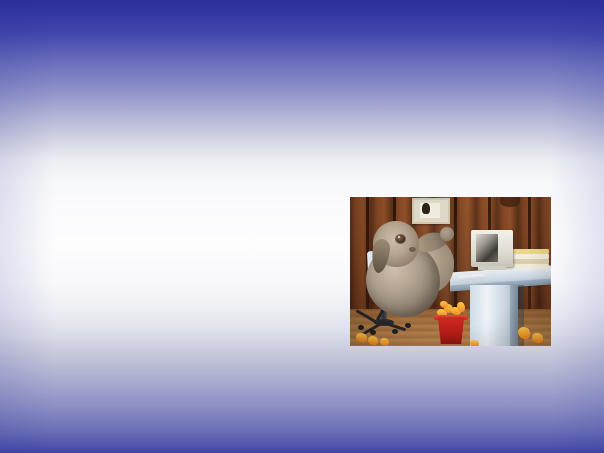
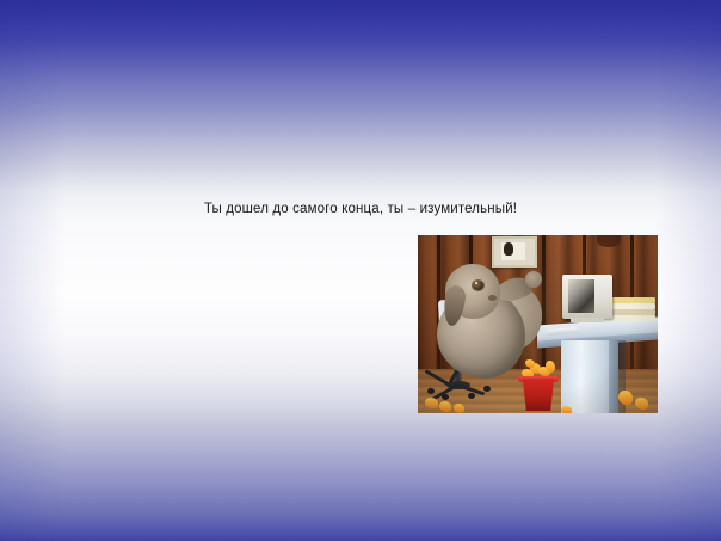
+ Ты дошел до самого конца, ты – изумительный!
